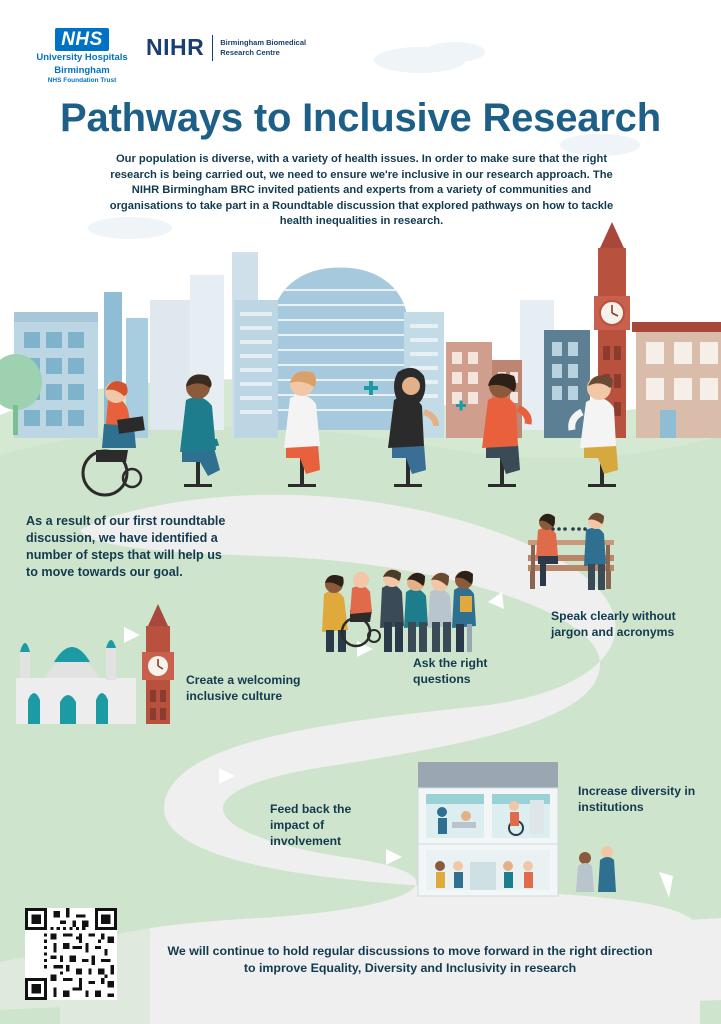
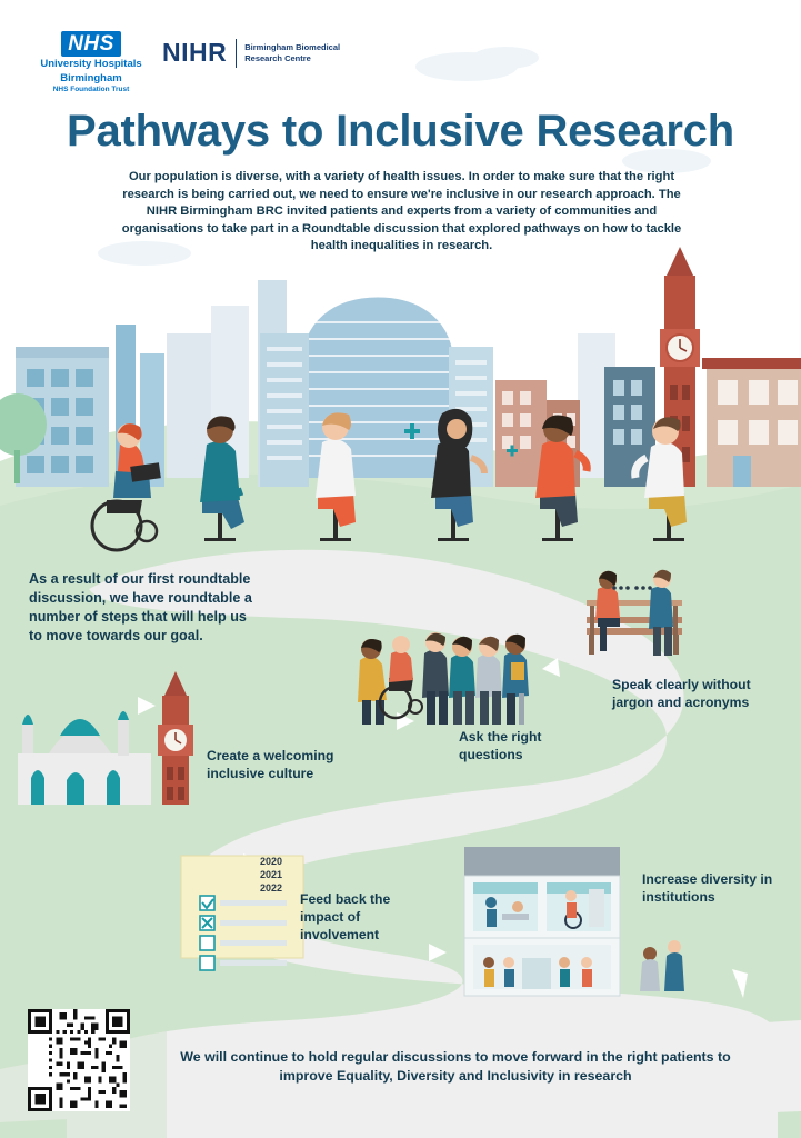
+ 2020
+ 2021
+ 2022
  NHS
  University Hospitals
  Birmingham
  NIHR
  Birmingham Biomedical
  Research Centre
  Pathways to Inclusive Research
  Our population is diverse, with a variety of health issues. In order to make sure that the right research is being carried out, we need to ensure we're inclusive in our research approach. The NIHR Birmingham BRC invited patients and experts from a variety of communities and organisations to take part in a Roundtable discussion that explored pathways on how to tackle health inequalities in research.
- As a result of our first roundtable discussion, we have identified a number of steps that will help us to move towards our goal.
+ As a result of our first roundtable discussion, we have roundtable a number of steps that will help us to move towards our goal.
  Create a welcoming inclusive culture
  Ask the right questions
  Speak clearly without jargon and acronyms
  Feed back the impact of involvement
  Increase diversity in institutions
- We will continue to hold regular discussions to move forward in the right direction to improve Equality, Diversity and Inclusivity in research
+ We will continue to hold regular discussions to move forward in the right patients to improve Equality, Diversity and Inclusivity in research
